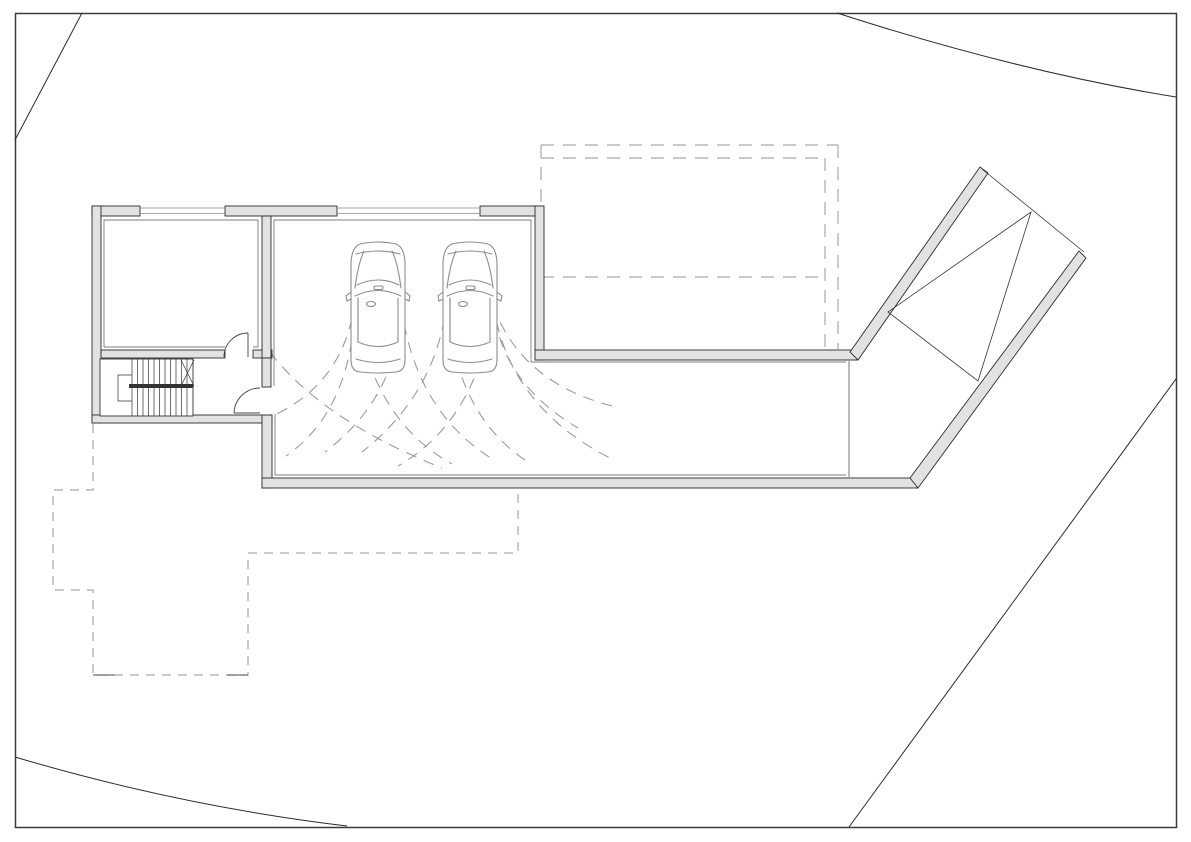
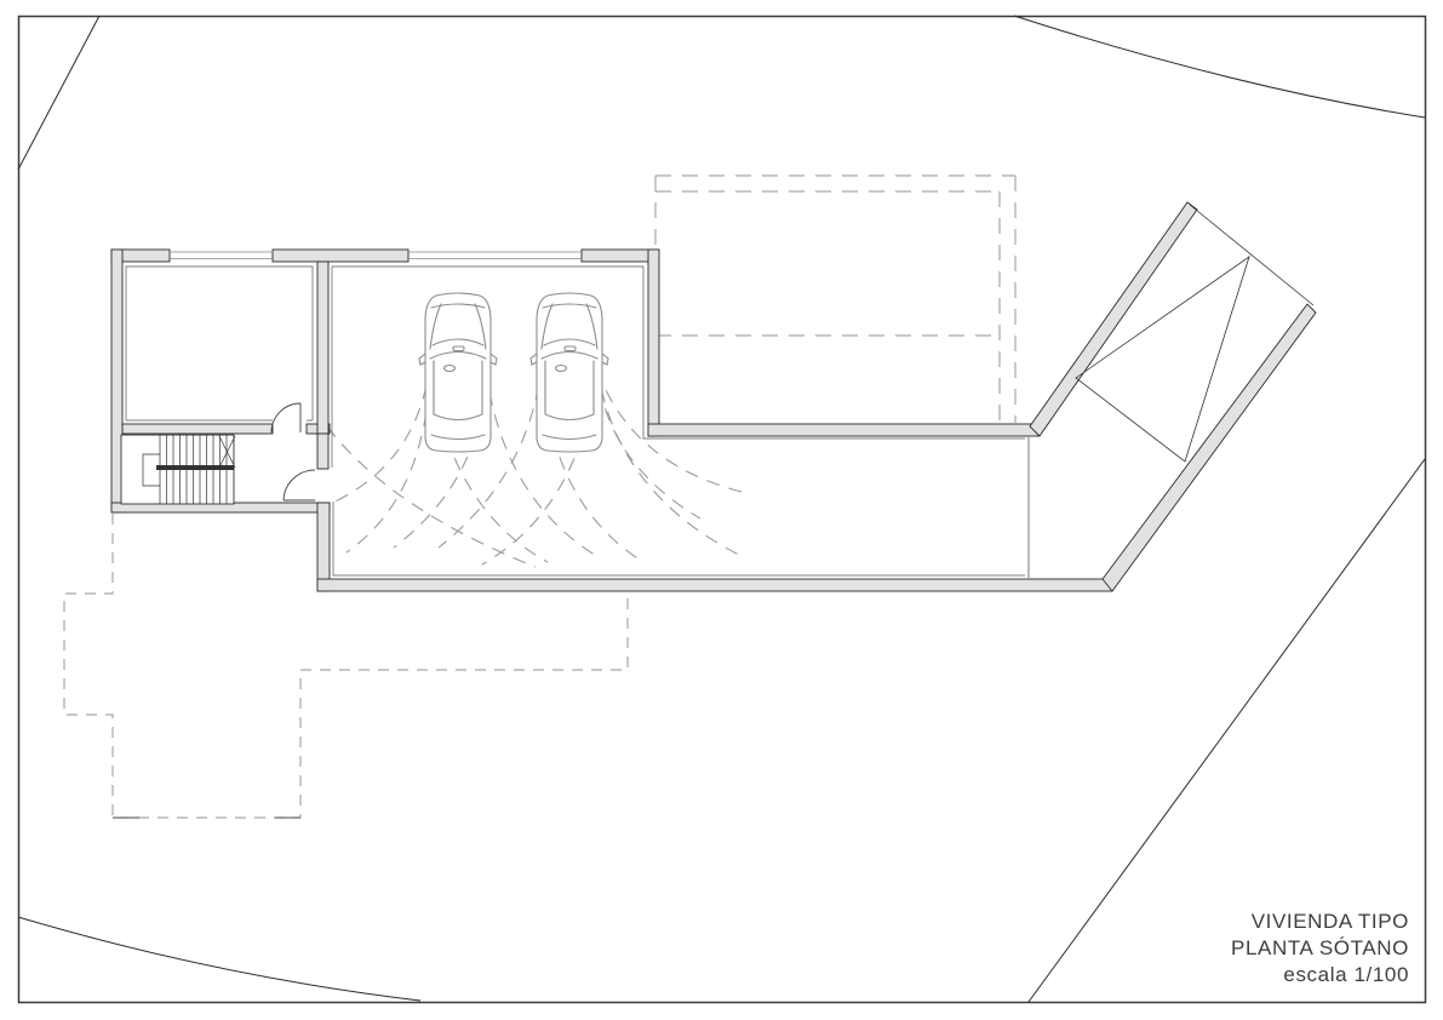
+ VIVIENDA TIPO
+ PLANTA SÓTANO
+ escala 1/100
